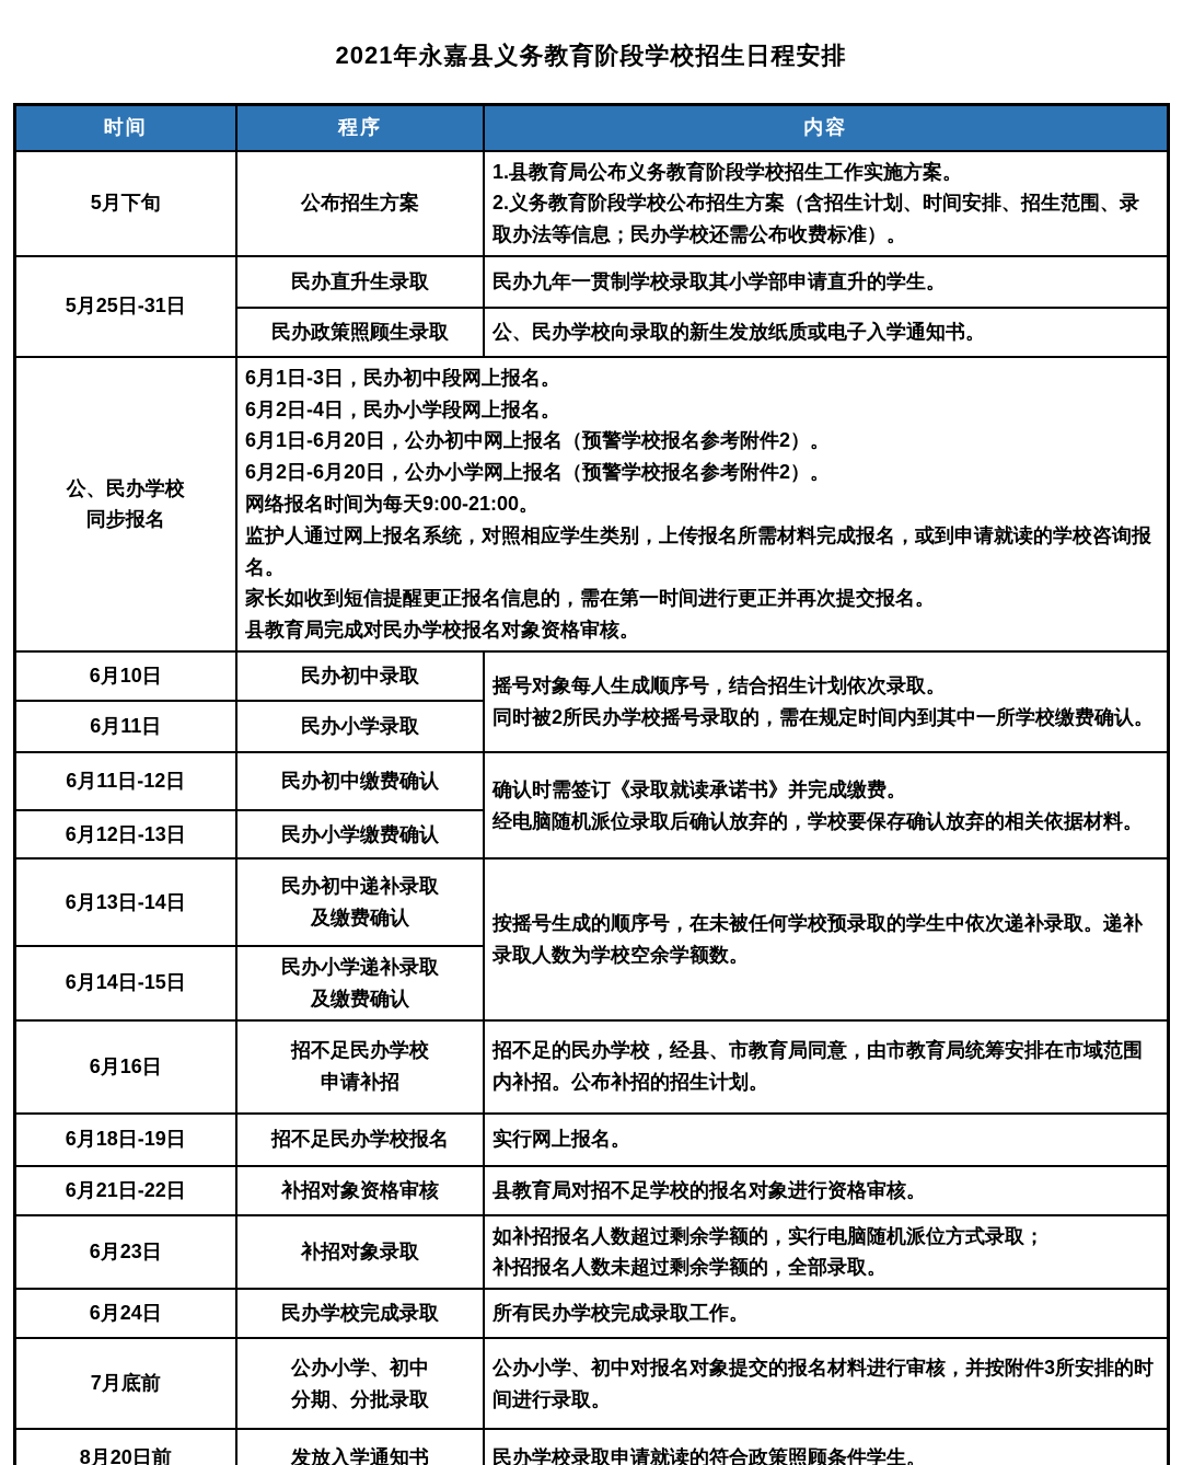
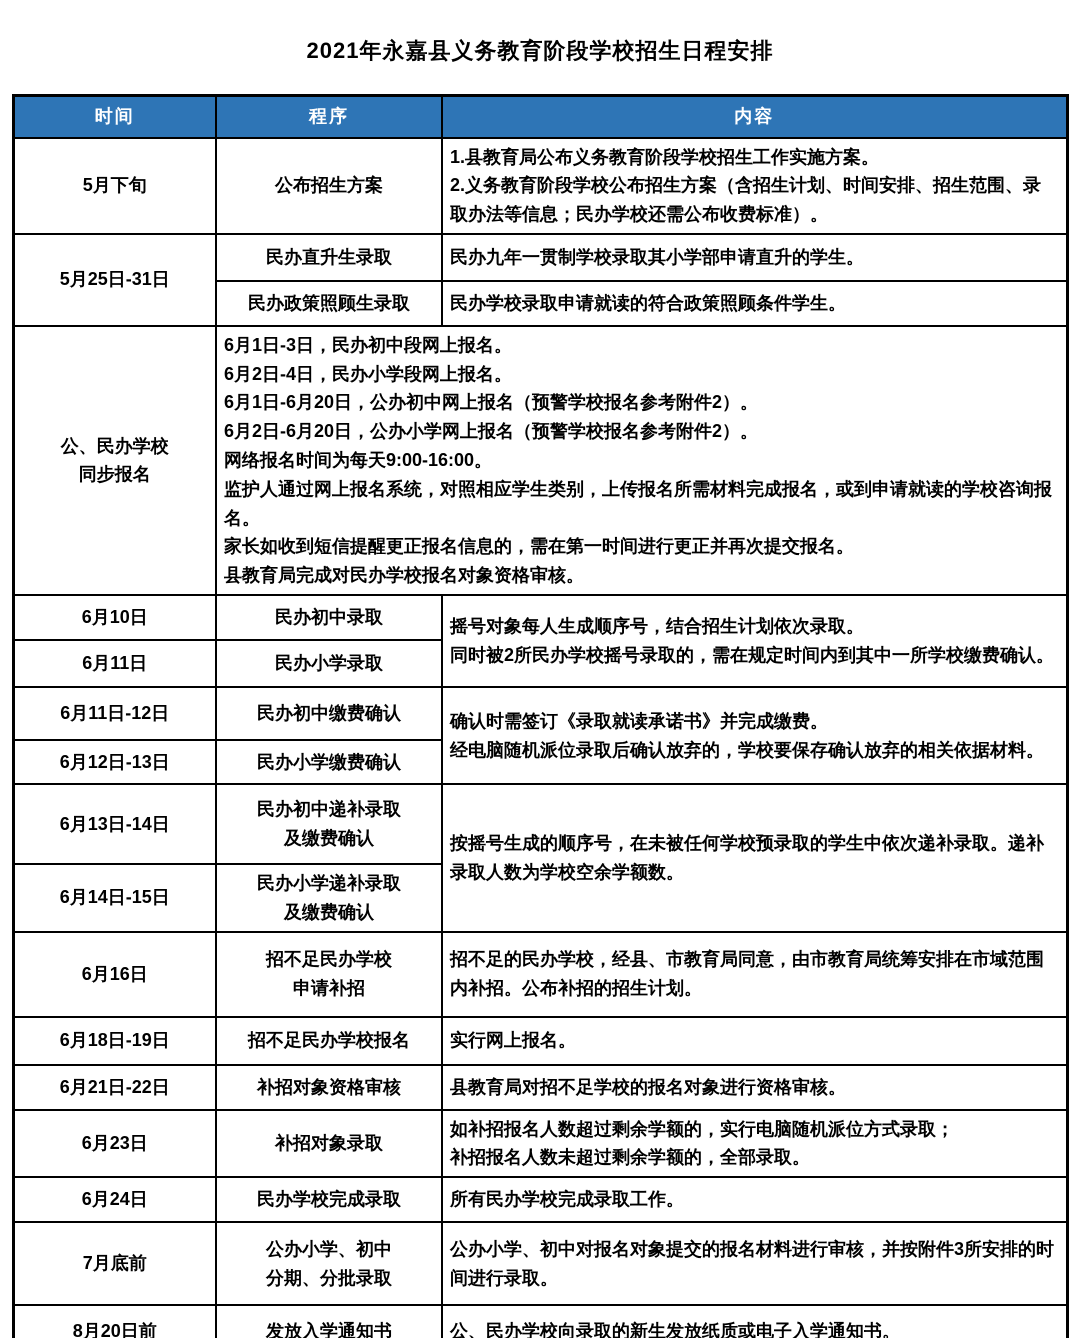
  2021年永嘉县义务教育阶段学校招生日程安排
  时间	程序	内容
  5月下旬	公布招生方案	1.县教育局公布义务教育阶段学校招生工作实施方案。 2.义务教育阶段学校公布招生方案（含招生计划、时间安排、招生范围、录取办法等信息；民办学校还需公布收费标准）。
  5月25日-31日	民办直升生录取	民办九年一贯制学校录取其小学部申请直升的学生。
- 民办政策照顾生录取	公、民办学校向录取的新生发放纸质或电子入学通知书。
+ 民办政策照顾生录取	民办学校录取申请就读的符合政策照顾条件学生。
- 公、民办学校 同步报名	6月1日-3日，民办初中段网上报名。 6月2日-4日，民办小学段网上报名。 6月1日-6月20日，公办初中网上报名（预警学校报名参考附件2）。 6月2日-6月20日，公办小学网上报名（预警学校报名参考附件2）。 网络报名时间为每天9:00-21:00。 监护人通过网上报名系统，对照相应学生类别，上传报名所需材料完成报名，或到申请就读的学校咨询报名。 家长如收到短信提醒更正报名信息的，需在第一时间进行更正并再次提交报名。 县教育局完成对民办学校报名对象资格审核。
+ 公、民办学校 同步报名	6月1日-3日，民办初中段网上报名。 6月2日-4日，民办小学段网上报名。 6月1日-6月20日，公办初中网上报名（预警学校报名参考附件2）。 6月2日-6月20日，公办小学网上报名（预警学校报名参考附件2）。 网络报名时间为每天9:00-16:00。 监护人通过网上报名系统，对照相应学生类别，上传报名所需材料完成报名，或到申请就读的学校咨询报名。 家长如收到短信提醒更正报名信息的，需在第一时间进行更正并再次提交报名。 县教育局完成对民办学校报名对象资格审核。
  6月10日	民办初中录取	摇号对象每人生成顺序号，结合招生计划依次录取。 同时被2所民办学校摇号录取的，需在规定时间内到其中一所学校缴费确认。
  6月11日	民办小学录取
  6月11日-12日	民办初中缴费确认	确认时需签订《录取就读承诺书》并完成缴费。 经电脑随机派位录取后确认放弃的，学校要保存确认放弃的相关依据材料。
  6月12日-13日	民办小学缴费确认
  6月13日-14日	民办初中递补录取 及缴费确认	按摇号生成的顺序号，在未被任何学校预录取的学生中依次递补录取。递补录取人数为学校空余学额数。
  6月14日-15日	民办小学递补录取 及缴费确认
  6月16日	招不足民办学校 申请补招	招不足的民办学校，经县、市教育局同意，由市教育局统筹安排在市域范围内补招。公布补招的招生计划。
  6月18日-19日	招不足民办学校报名	实行网上报名。
  6月21日-22日	补招对象资格审核	县教育局对招不足学校的报名对象进行资格审核。
  6月23日	补招对象录取	如补招报名人数超过剩余学额的，实行电脑随机派位方式录取； 补招报名人数未超过剩余学额的，全部录取。
  6月24日	民办学校完成录取	所有民办学校完成录取工作。
  7月底前	公办小学、初中 分期、分批录取	公办小学、初中对报名对象提交的报名材料进行审核，并按附件3所安排的时间进行录取。
- 8月20日前	发放入学通知书	民办学校录取申请就读的符合政策照顾条件学生。
+ 8月20日前	发放入学通知书	公、民办学校向录取的新生发放纸质或电子入学通知书。
